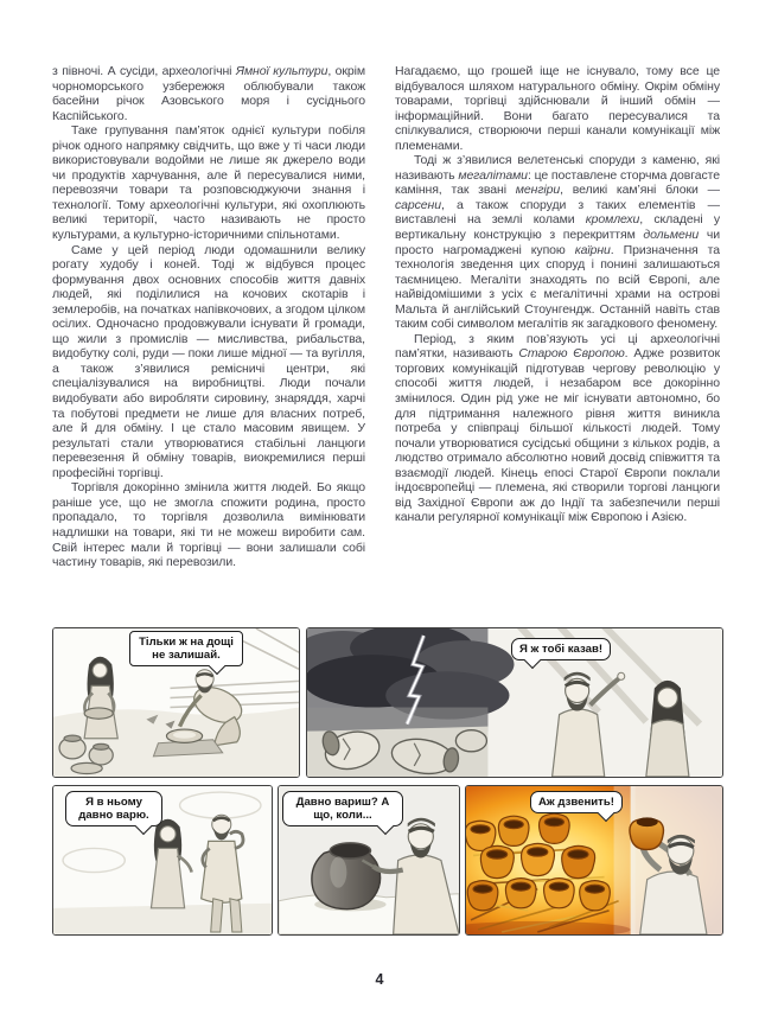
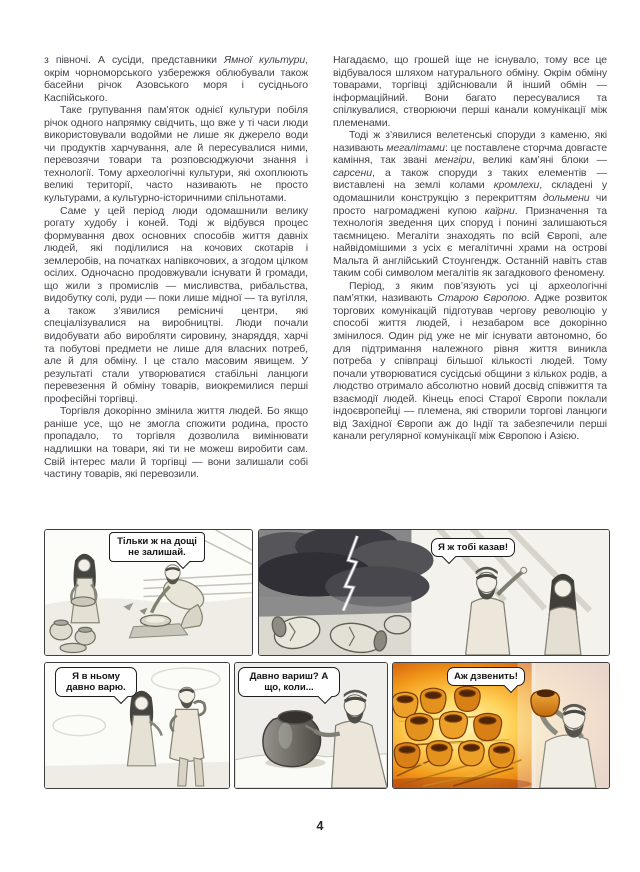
- з півночі. А сусіди, археологічні Ямної культури, окрім чорноморського узбережжя облюбували також басейни річок Азовського моря і сусіднього Каспійського.
+ з півночі. А сусіди, представники Ямної культури, окрім чорноморського узбережжя облюбували також басейни річок Азовського моря і сусіднього Каспійського.
  Таке групування пам’яток однієї культури побіля річок одного напрямку свідчить, що вже у ті часи люди використовували водойми не лише як джерело води чи продуктів харчування, але й пересувалися ними, перевозячи товари та розповсюджуючи знання і технології. Тому археологічні культури, які охоплюють великі території, часто називають не просто культурами, а культурно-історичними спільнотами.
  Саме у цей період люди одомашнили велику рогату худобу і коней. Тоді ж відбувся процес формування двох основних способів життя давніх людей, які поділилися на кочових скотарів і землеробів, на початках напівкочових, а згодом цілком осілих. Одночасно продовжували існувати й громади, що жили з промислів — мисливства, рибальства, видобутку солі, руди — поки лише мідної — та вугілля, а також з’явилися ремісничі центри, які спеціалізувалися на виробництві. Люди почали видобувати або виробляти сировину, знаряддя, харчі та побутові предмети не лише для власних потреб, але й для обміну. І це стало масовим явищем. У результаті стали утворюватися стабільні ланцюги перевезення й обміну товарів, виокремилися перші професійні торгівці.
  Торгівля докорінно змінила життя людей. Бо якщо раніше усе, що не змогла спожити родина, просто пропадало, то торгівля дозволила вимінювати надлишки на товари, які ти не можеш виробити сам. Свій інтерес мали й торгівці — вони залишали собі частину товарів, які перевозили.
  Нагадаємо, що грошей іще не існувало, тому все це відбувалося шляхом натурального обміну. Окрім обміну товарами, торгівці здійснювали й інший обмін — інформаційний. Вони багато пересувалися та спілкувалися, створюючи перші канали комунікації між племенами.
- Тоді ж з’явилися велетенські споруди з каменю, які називають мегалітами: це поставлене сторчма довгасте каміння, так звані менгіри, великі кам’яні блоки — сарсени, а також споруди з таких елементів — виставлені на землі колами кромлехи, складені у вертикальну конструкцію з перекриттям дольмени чи просто нагромаджені купою каїрни. Призначення та технологія зведення цих споруд і понині залишаються таємницею. Мегаліти знаходять по всій Європі, але найвідомішими з усіх є мегалітичні храми на острові Мальта й англійський Стоунгендж. Останній навіть став таким собі символом мегалітів як загадкового феномену.
+ Тоді ж з’явилися велетенські споруди з каменю, які називають мегалітами: це поставлене сторчма довгасте каміння, так звані менгіри, великі кам’яні блоки — сарсени, а також споруди з таких елементів — виставлені на землі колами кромлехи, складені у одомашнили конструкцію з перекриттям дольмени чи просто нагромаджені купою каїрни. Призначення та технологія зведення цих споруд і понині залишаються таємницею. Мегаліти знаходять по всій Європі, але найвідомішими з усіх є мегалітичні храми на острові Мальта й англійський Стоунгендж. Останній навіть став таким собі символом мегалітів як загадкового феномену.
  Період, з яким пов’язують усі ці археологічні пам’ятки, називають Старою Європою. Адже розвиток торгових комунікацій підготував чергову революцію у способі життя людей, і незабаром все докорінно змінилося. Один рід уже не міг існувати автономно, бо для підтримання належного рівня життя виникла потреба у співпраці більшої кількості людей. Тому почали утворюватися сусідські общини з кількох родів, а людство отримало абсолютно новий досвід співжиття та взаємодії людей. Кінець епосі Старої Європи поклали індоєвропейці — племена, які створили торгові ланцюги від Західної Європи аж до Індії та забезпечили перші канали регулярної комунікації між Європою і Азією.
  Тільки ж на дощі не залишай.
  Я ж тобі казав!
  Я в ньому давно варю.
  Давно вариш? А що, коли...
  Аж дзвенить!
  4
